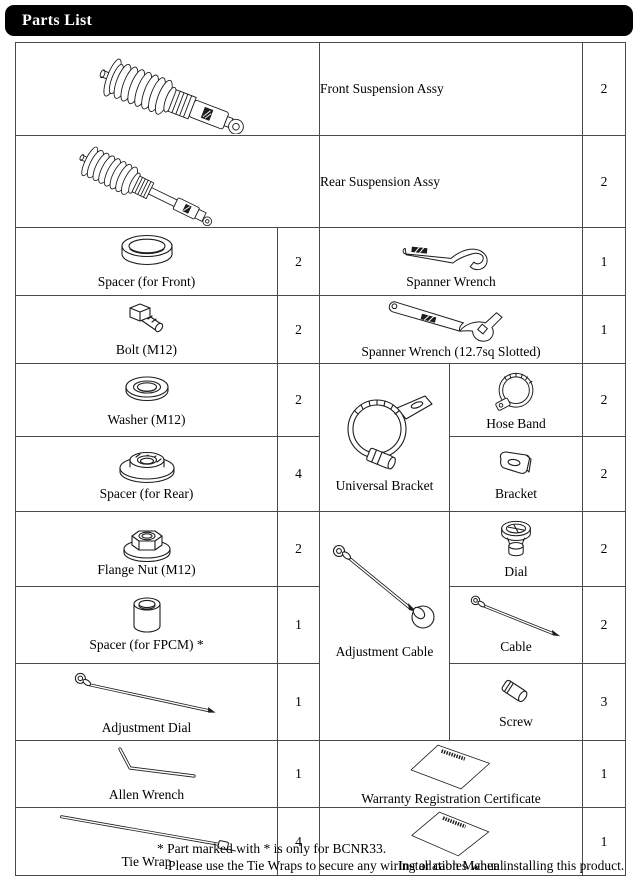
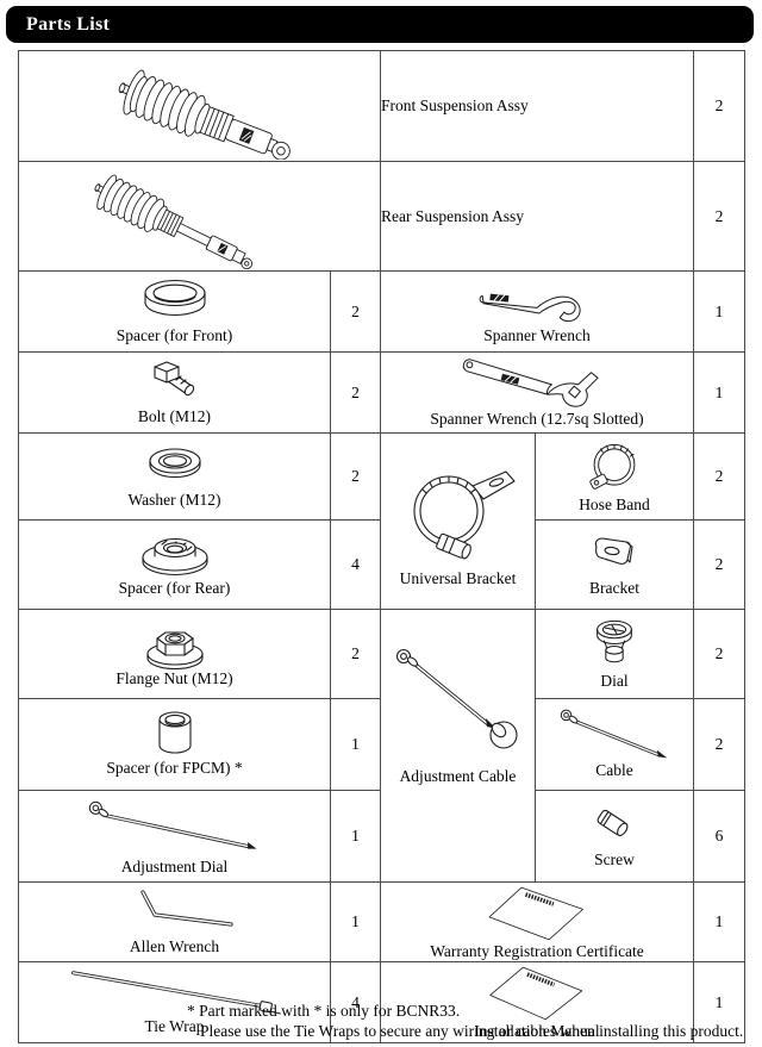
  Parts List
  	Front Suspension Assy	2
  	Rear Suspension Assy	2
  Spacer (for Front)	2	Spanner Wrench	1
  Bolt (M12)	2	Spanner Wrench (12.7sq Slotted)	1
  Washer (M12)	2	Universal Bracket	Hose Band	2
  Spacer (for Rear)	4	Bracket	2
  Flange Nut (M12)	2	Adjustment Cable	Dial	2
  Spacer (for FPCM) *	1	Cable	2
- Adjustment Dial	1	Screw	3
+ Adjustment Dial	1	Screw	6
  Allen Wrench	1	Warranty Registration Certificate	1
  Tie Wrap	4	Installation Manual	1
  * Part marked with * is only for BCNR33.
  Please use the Tie Wraps to secure any wiring or cables when installing this product.
